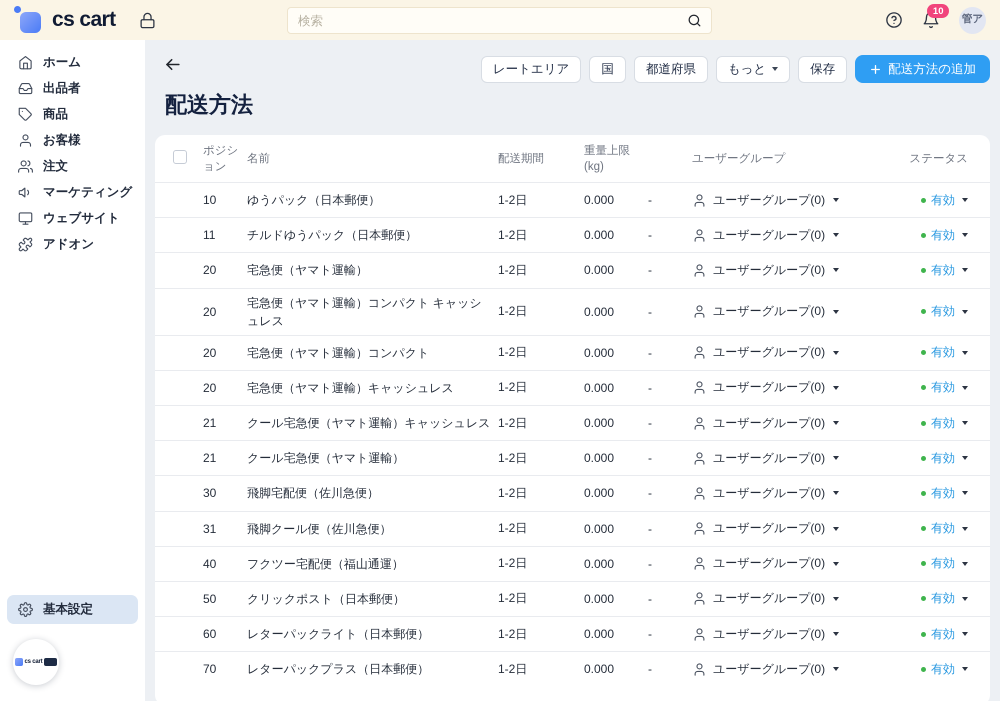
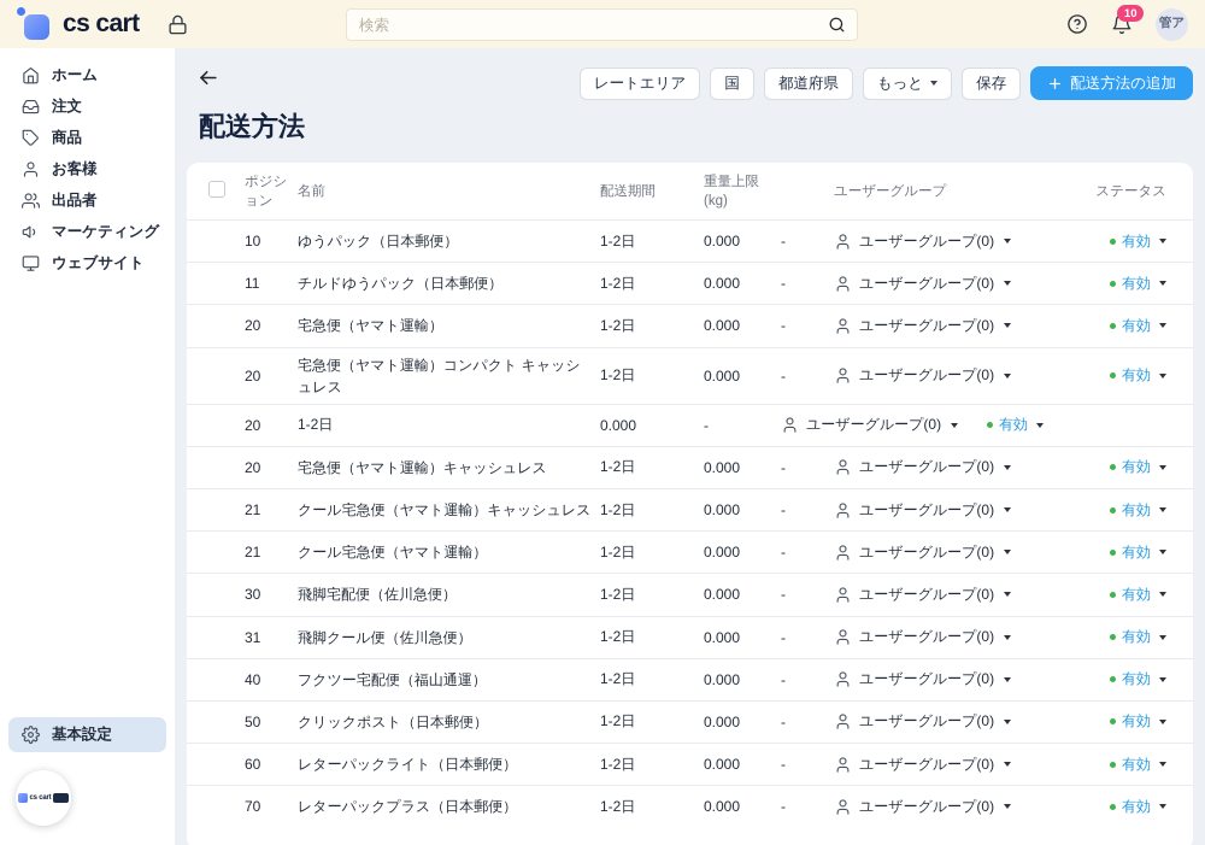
  cs cart
  検索
  10
  管ア
  ホーム
- 出品者
+ 注文
  商品
  お客様
- 注文
+ 出品者
  マーケティング
  ウェブサイト
- アドオン
  基本設定
  レートエリア
  国
  都道府県
  もっと
  保存
  配送方法の追加
  配送方法
  ポジション
  名前
  配送期間
  重量上限 (kg)
  ユーザーグループ
  ステータス
  10
  ゆうパック（日本郵便）
  1-2日
  0.000
  -
  ユーザーグループ(0)
  有効
  11
  チルドゆうパック（日本郵便）
  1-2日
  0.000
  -
  ユーザーグループ(0)
  有効
  20
  宅急便（ヤマト運輸）
  1-2日
  0.000
  -
  ユーザーグループ(0)
  有効
  20
  宅急便（ヤマト運輸）コンパクト キャッシュレス
  1-2日
  0.000
  -
  ユーザーグループ(0)
  有効
  20
- 宅急便（ヤマト運輸）コンパクト
  1-2日
  0.000
  -
  ユーザーグループ(0)
  有効
  20
  宅急便（ヤマト運輸）キャッシュレス
  1-2日
  0.000
  -
  ユーザーグループ(0)
  有効
  21
  クール宅急便（ヤマト運輸）キャッシュレス
  1-2日
  0.000
  -
  ユーザーグループ(0)
  有効
  21
  クール宅急便（ヤマト運輸）
  1-2日
  0.000
  -
  ユーザーグループ(0)
  有効
  30
  飛脚宅配便（佐川急便）
  1-2日
  0.000
  -
  ユーザーグループ(0)
  有効
  31
  飛脚クール便（佐川急便）
  1-2日
  0.000
  -
  ユーザーグループ(0)
  有効
  40
  フクツー宅配便（福山通運）
  1-2日
  0.000
  -
  ユーザーグループ(0)
  有効
  50
  クリックポスト（日本郵便）
  1-2日
  0.000
  -
  ユーザーグループ(0)
  有効
  60
  レターパックライト（日本郵便）
  1-2日
  0.000
  -
  ユーザーグループ(0)
  有効
  70
  レターパックプラス（日本郵便）
  1-2日
  0.000
  -
  ユーザーグループ(0)
  有効
